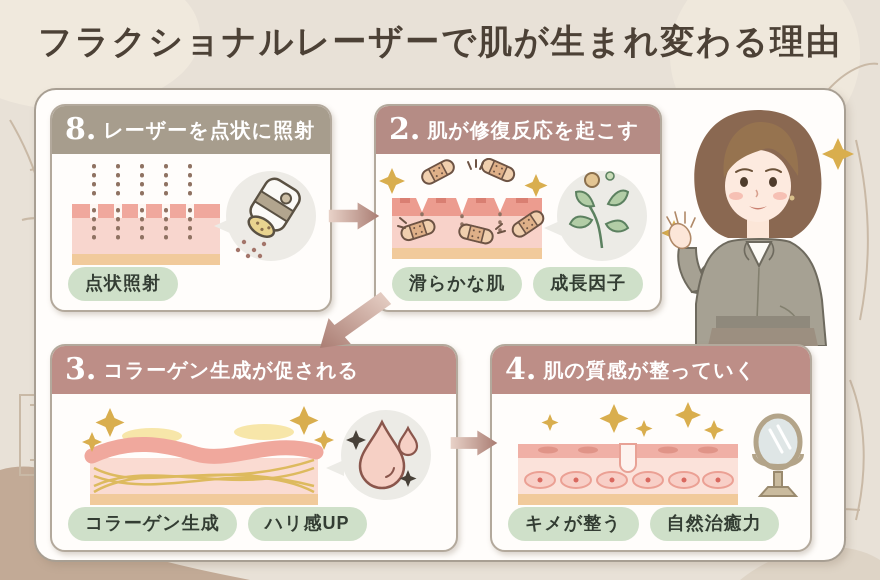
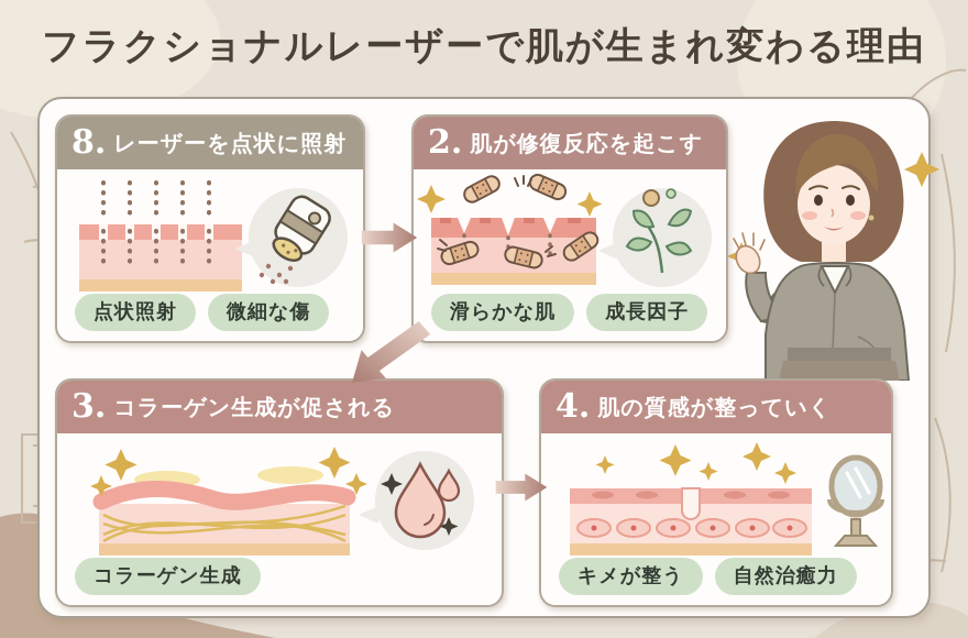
  フラクショナルレーザーで肌が生まれ変わる理由
  8.
  レーザーを点状に照射
  点状照射
+ 微細な傷
  2.
  肌が修復反応を起こす
  滑らかな肌
  成長因子
  3.
  コラーゲン生成が促される
  コラーゲン生成
- ハリ感UP
  4.
  肌の質感が整っていく
  キメが整う
  自然治癒力
